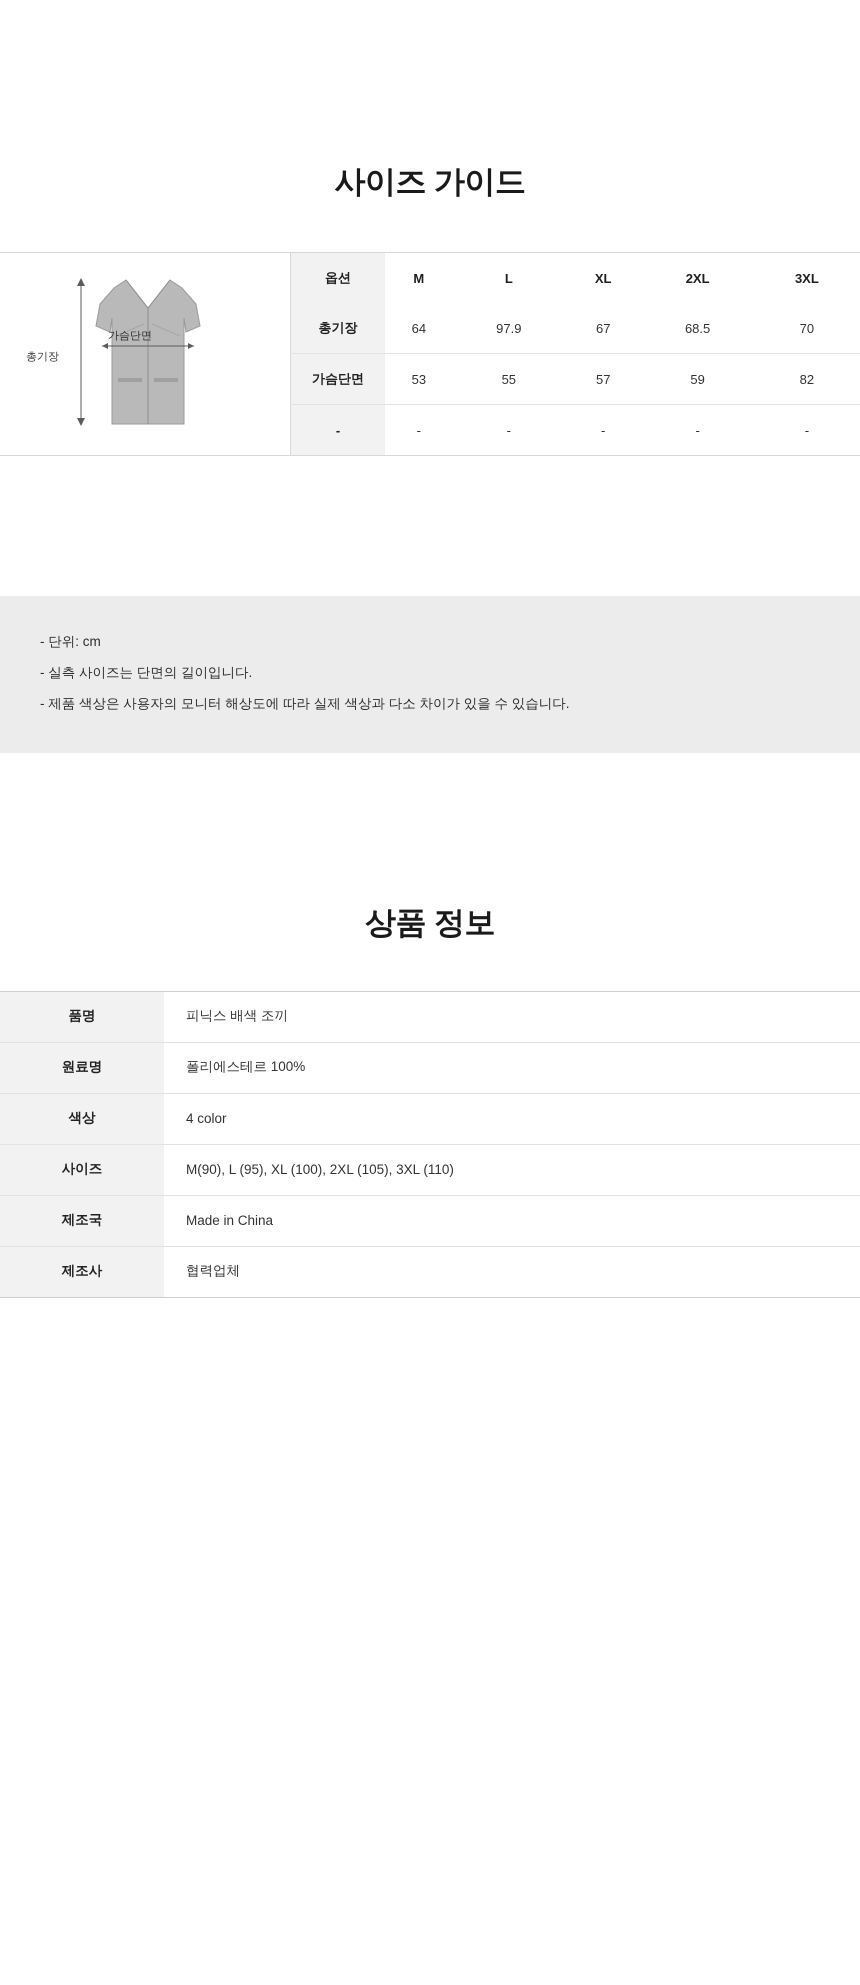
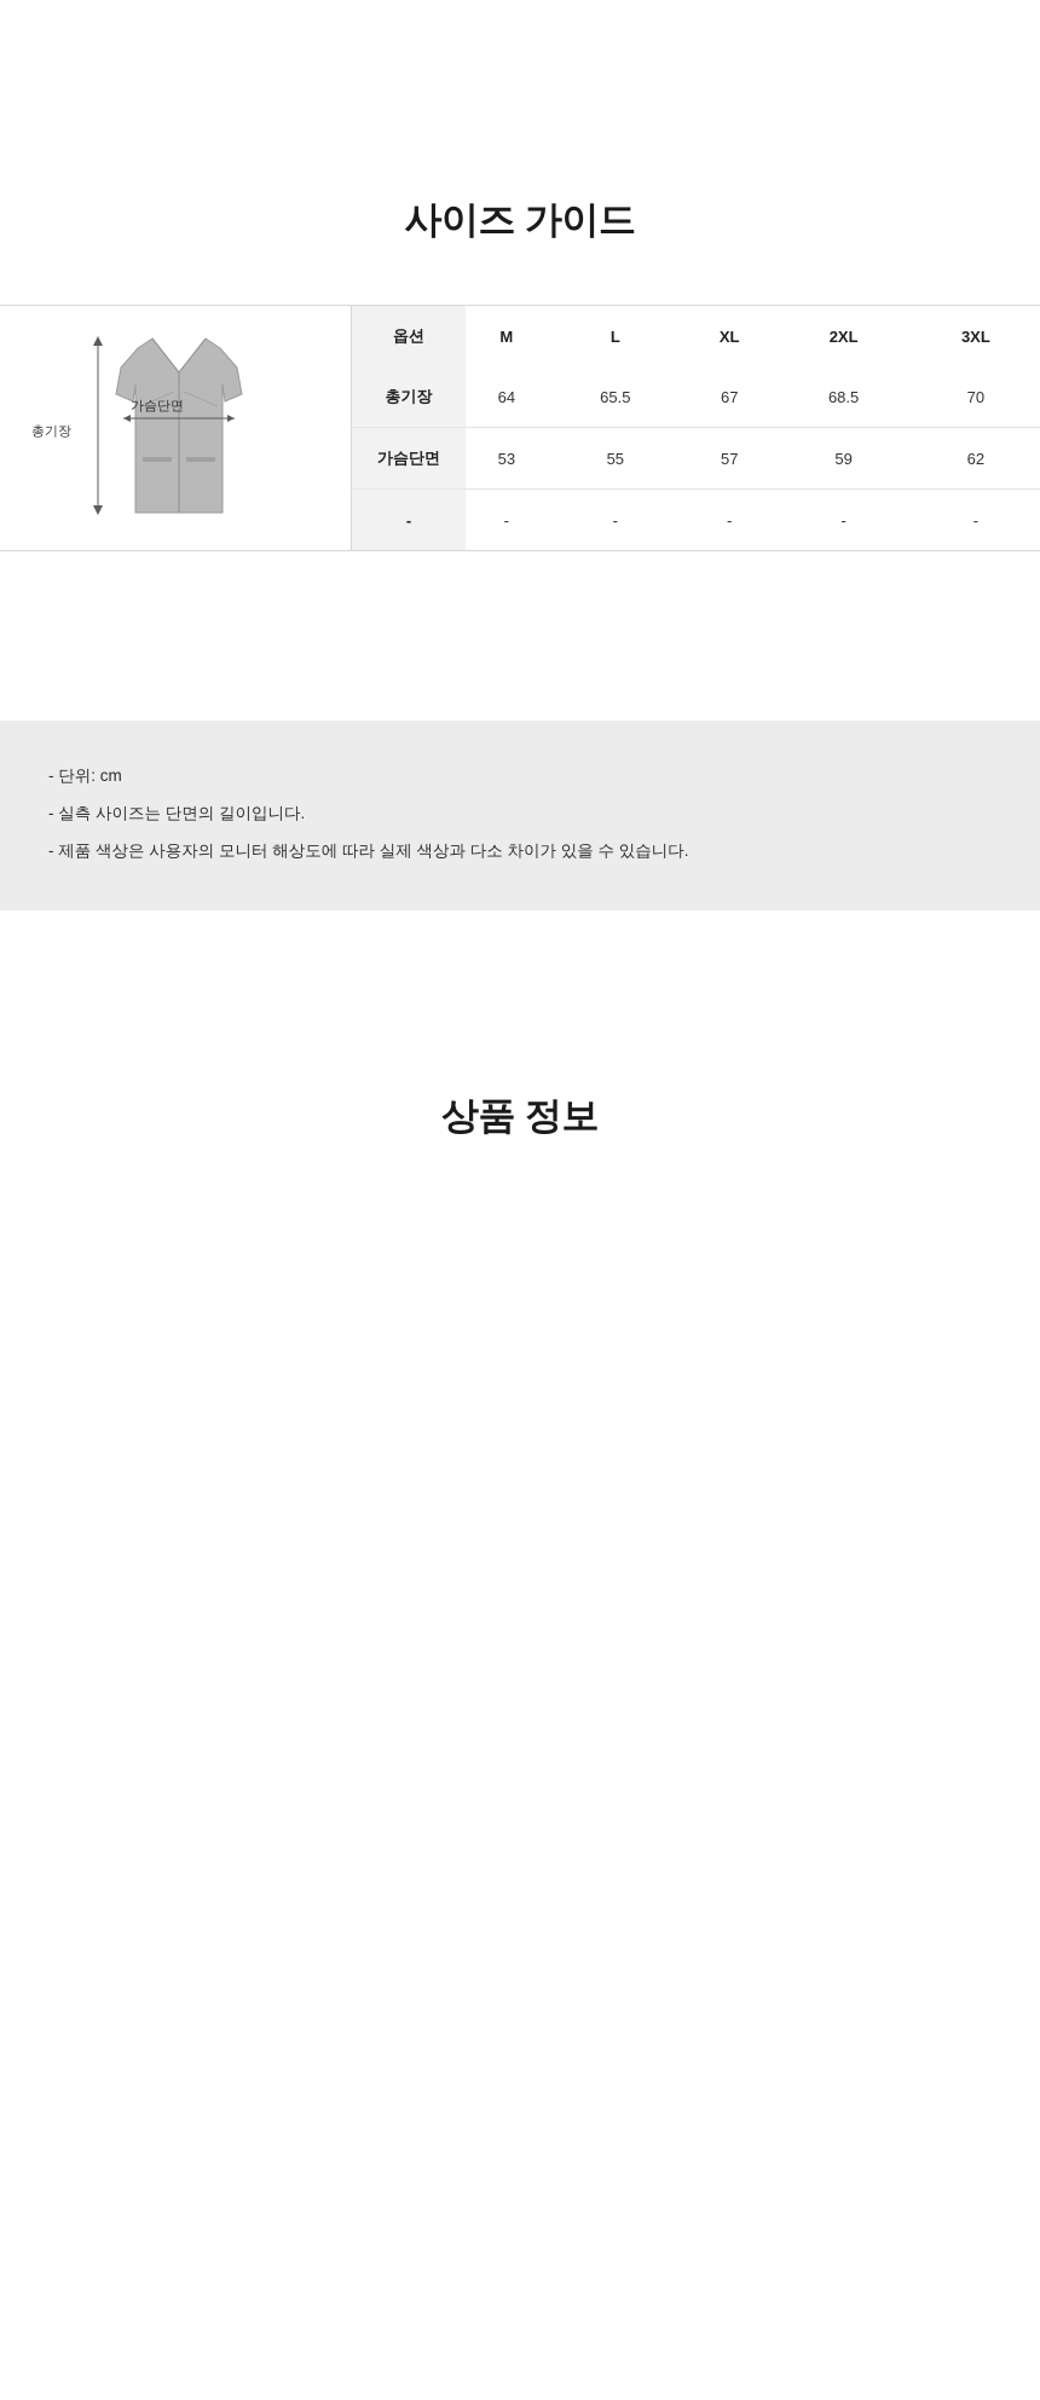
  사이즈 가이드
  가슴단면
  총기장
  옵션	M	L	XL	2XL	3XL
- 총기장	64	97.9	67	68.5	70
+ 총기장	64	65.5	67	68.5	70
- 가슴단면	53	55	57	59	82
+ 가슴단면	53	55	57	59	62
  -	-	-	-	-	-
  - 단위: cm
  - 실측 사이즈는 단면의 길이입니다.
  - 제품 색상은 사용자의 모니터 해상도에 따라 실제 색상과 다소 차이가 있을 수 있습니다.
  상품 정보
- 품명	피닉스 배색 조끼
- 원료명	폴리에스테르 100%
- 색상	4 color
- 사이즈	M(90), L (95), XL (100), 2XL (105), 3XL (110)
- 제조국	Made in China
- 제조사	협력업체
